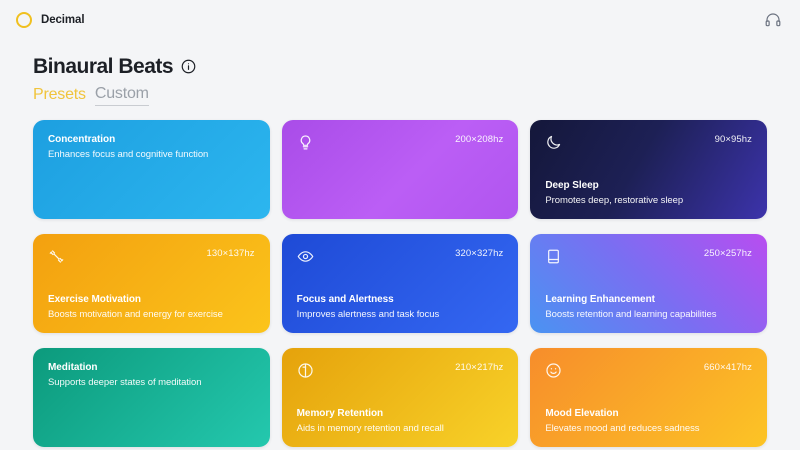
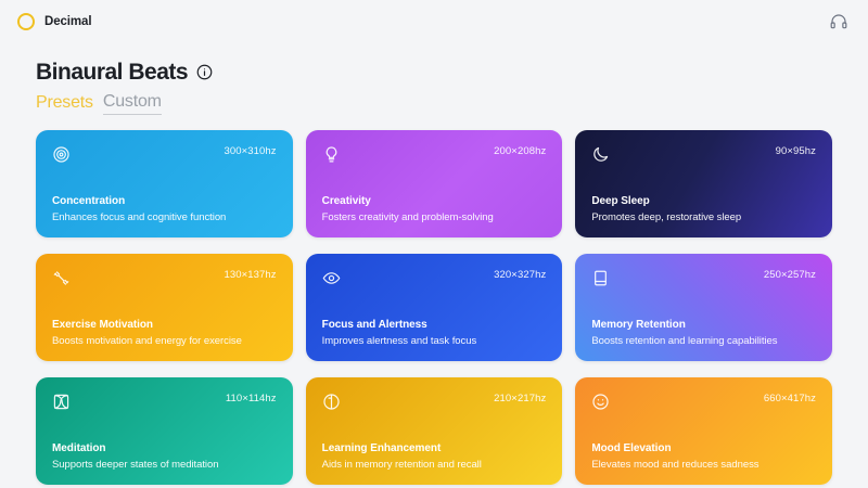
  Decimal
  Binaural Beats
  Presets
  Custom
+ 300×310hz
  Concentration
  Enhances focus and cognitive function
  200×208hz
+ Creativity
+ Fosters creativity and problem-solving
  90×95hz
  Deep Sleep
  Promotes deep, restorative sleep
  130×137hz
  Exercise Motivation
  Boosts motivation and energy for exercise
  320×327hz
  Focus and Alertness
  Improves alertness and task focus
  250×257hz
- Learning Enhancement
+ Memory Retention
  Boosts retention and learning capabilities
+ 110×114hz
  Meditation
  Supports deeper states of meditation
  210×217hz
- Memory Retention
+ Learning Enhancement
  Aids in memory retention and recall
  660×417hz
  Mood Elevation
  Elevates mood and reduces sadness
